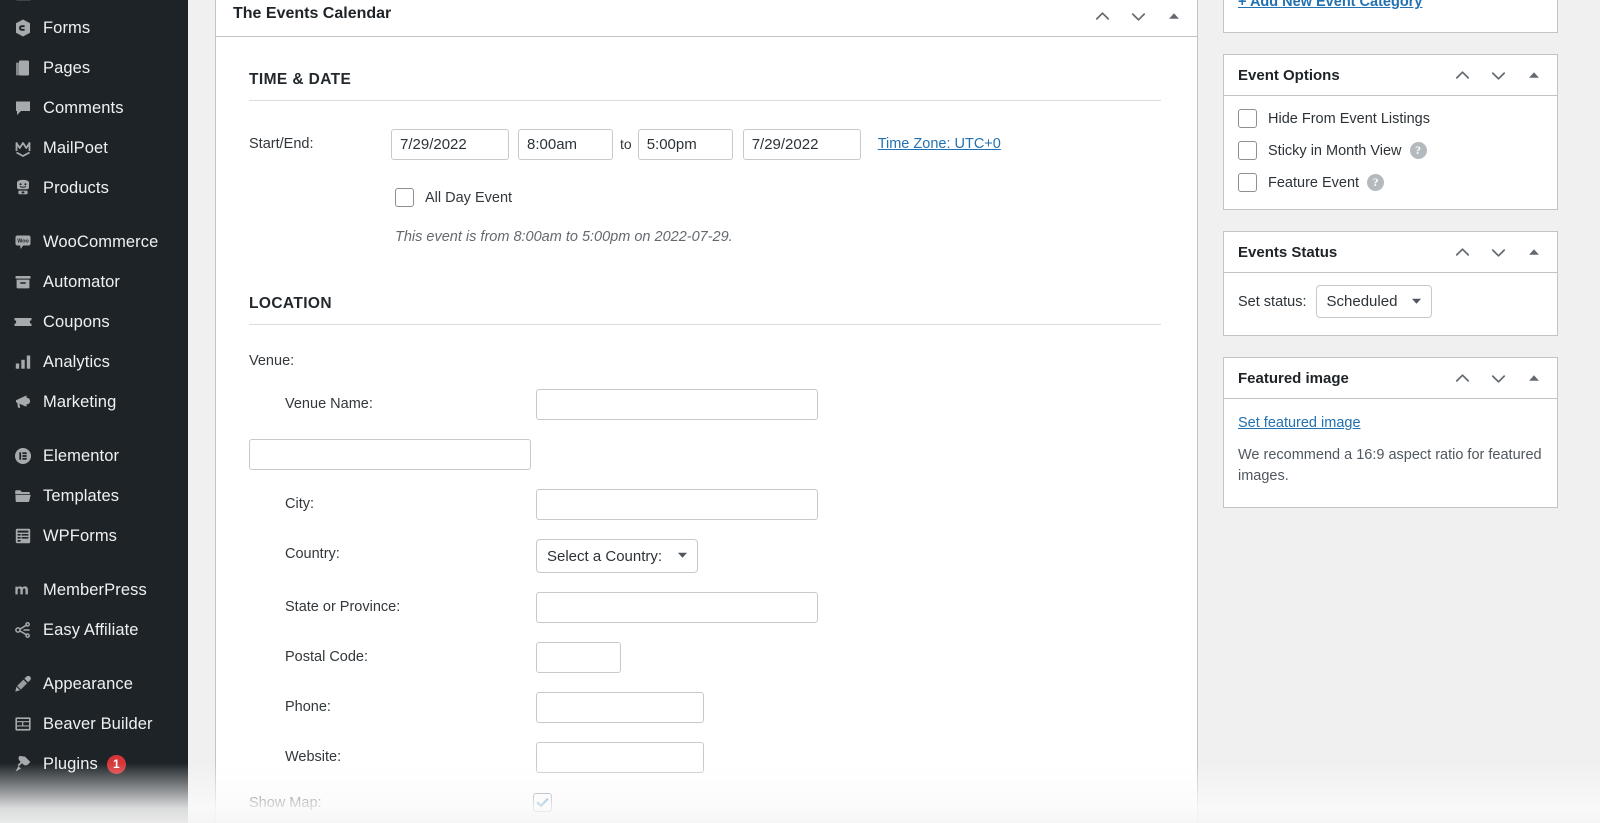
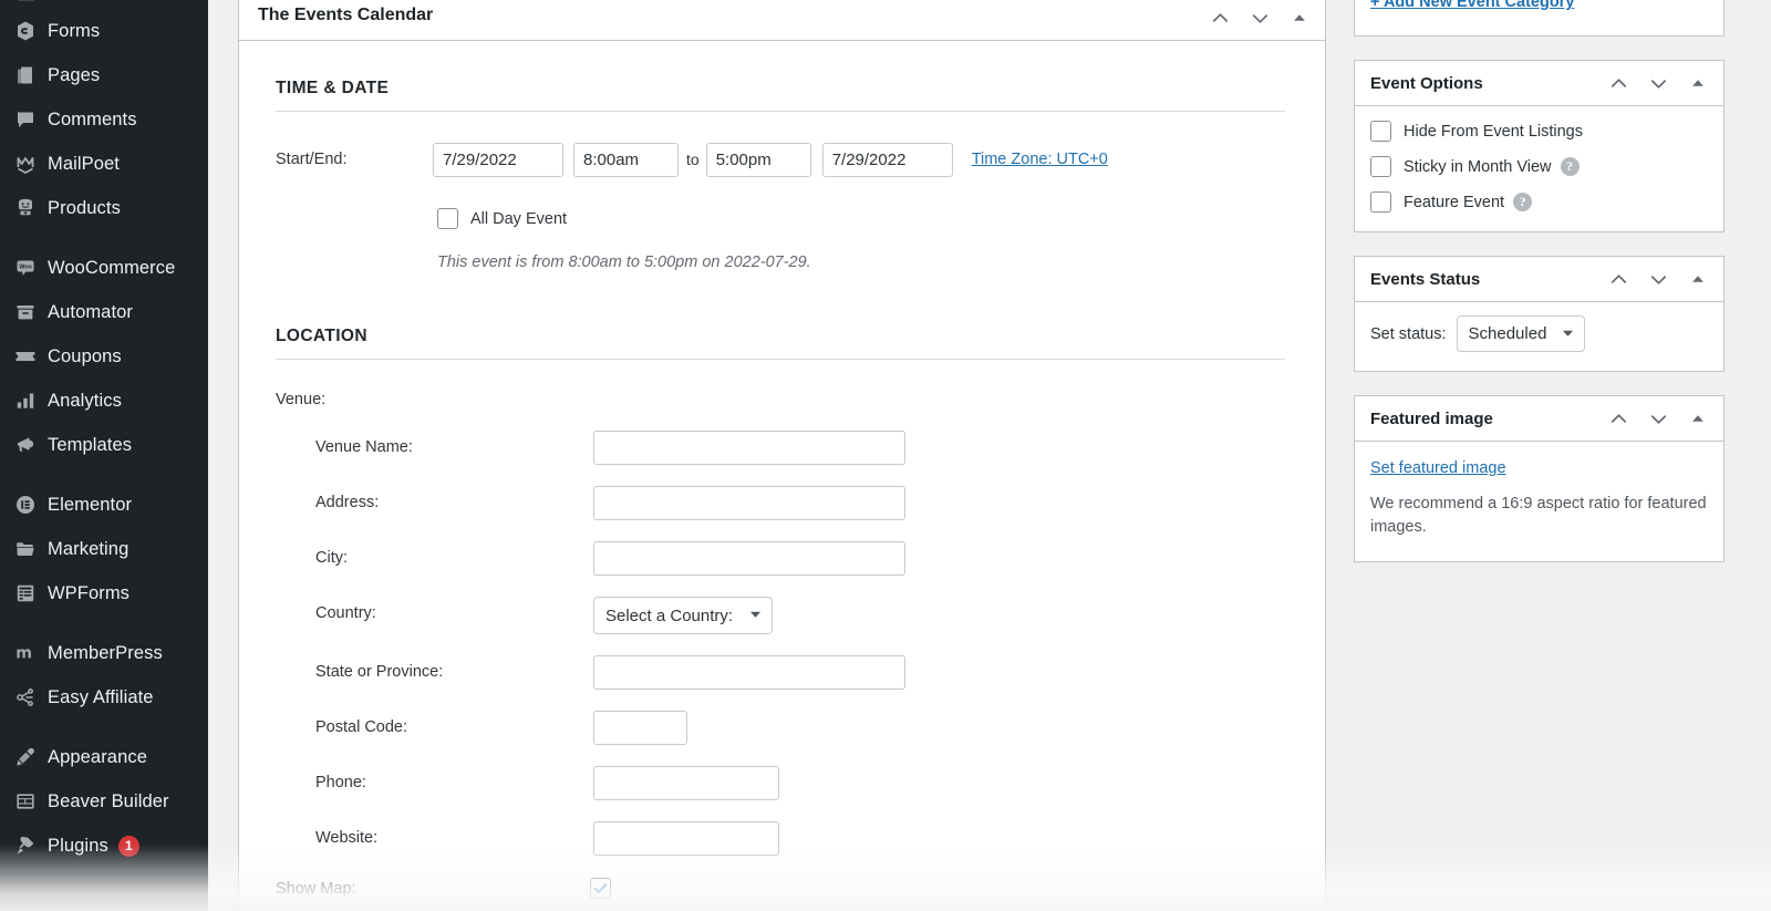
  Forms
  Pages
  Comments
  MailPoet
  Products
  WooCommerce
  Automator
  Coupons
  Analytics
- Marketing
+ Templates
  Elementor
- Templates
+ Marketing
  WPForms
  MemberPress
  Easy Affiliate
  Appearance
  Beaver Builder
  The Events Calendar
  TIME & DATE
  Start/End:
  7/29/2022
  8:00am
  to
  5:00pm
  7/29/2022
  Time Zone: UTC+0
  All Day Event
  This event is from 8:00am to 5:00pm on 2022-07-29.
  LOCATION
  Venue:
  Venue Name:
+ Address:
  City:
  Country:
  Select a Country:
  State or Province:
  Postal Code:
  Phone:
  Website:
  + Add New Event Category
  Event Options
  Hide From Event Listings
  Sticky in Month View
  ?
  Feature Event
  ?
  Events Status
  Set status:
  Scheduled
  Featured image
  Set featured image
  We recommend a 16:9 aspect ratio for featured images.
